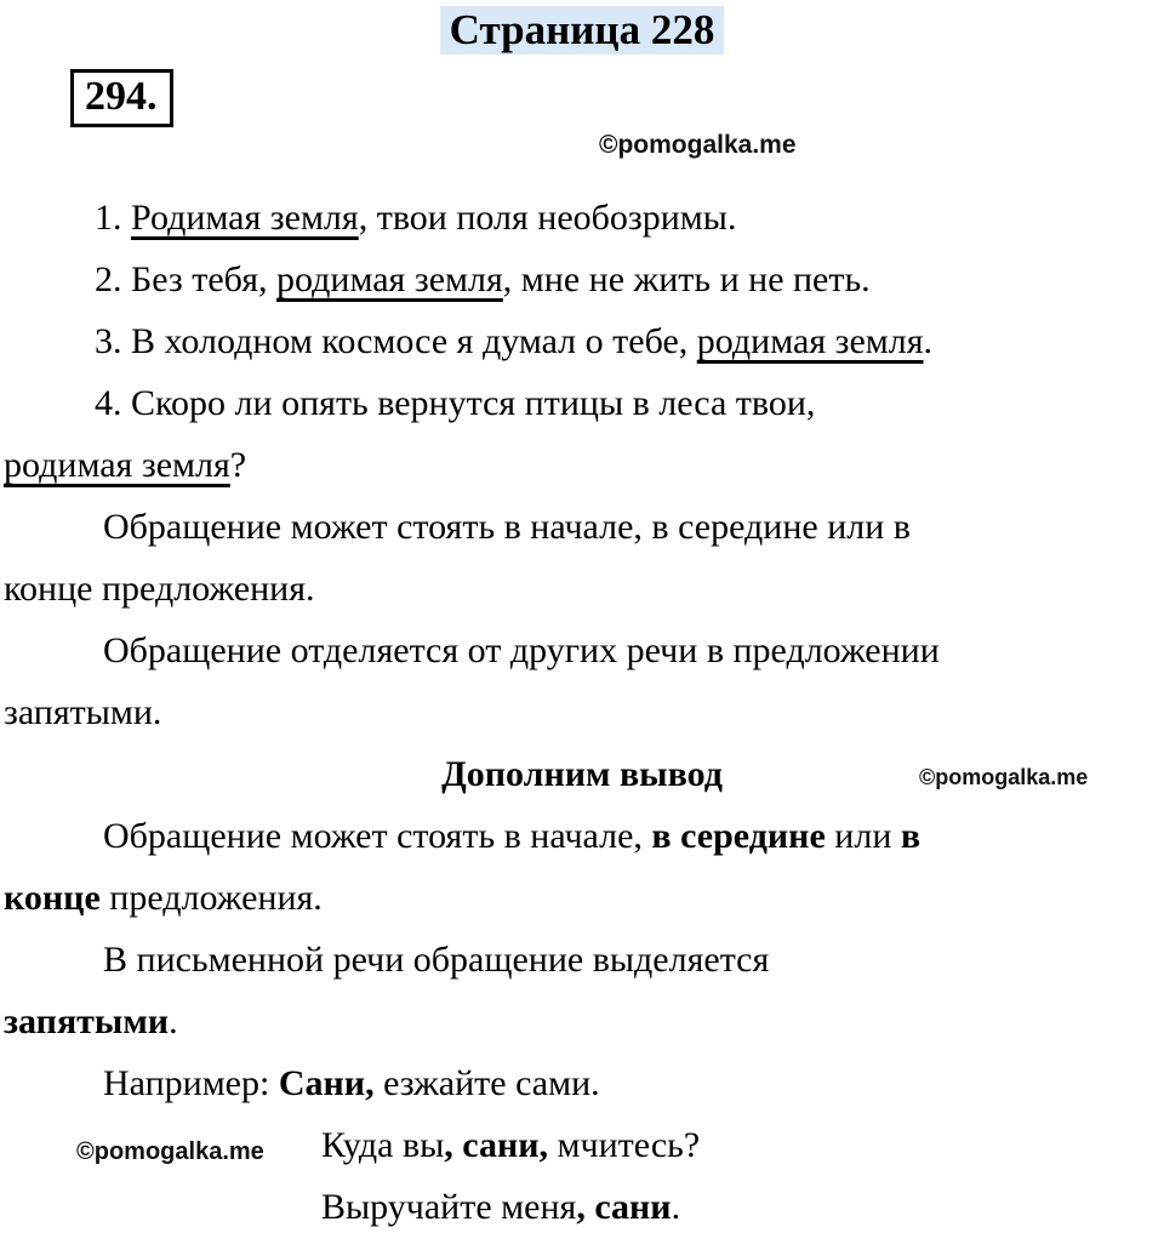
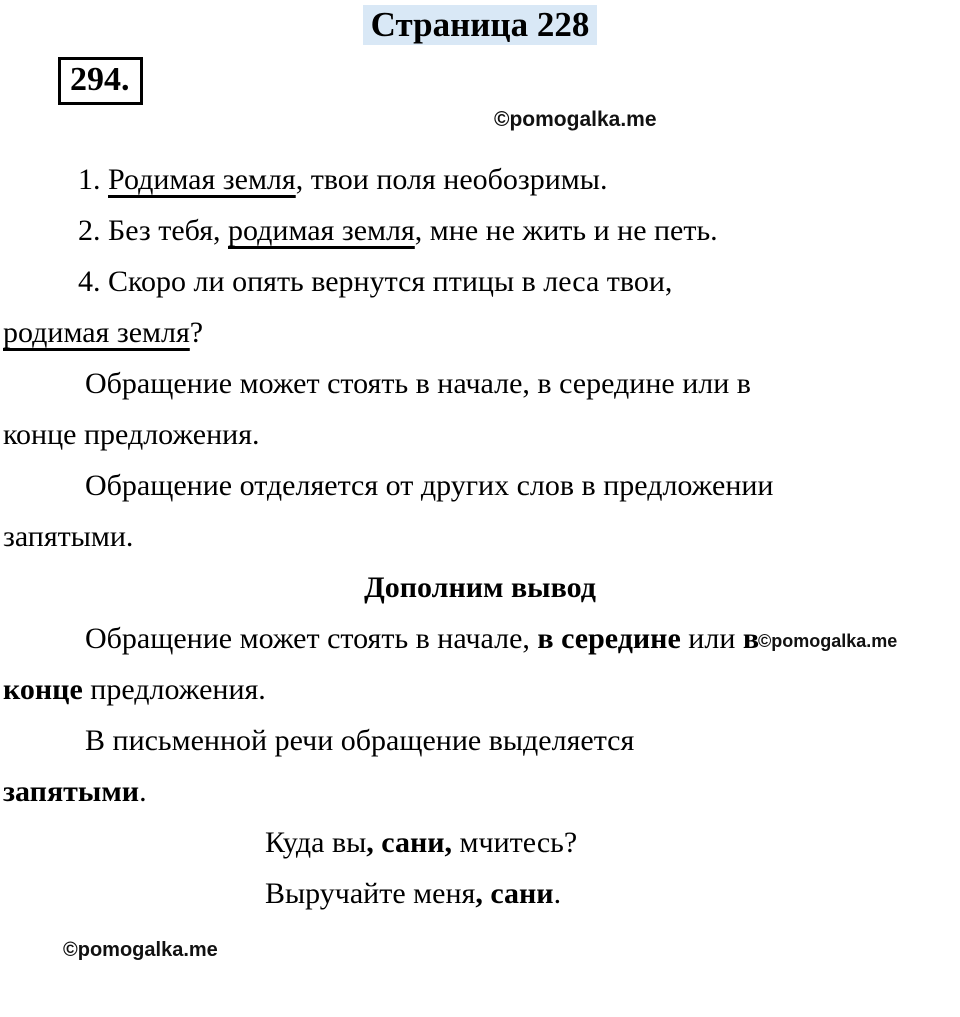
  Страница 228
  294.
  ©pomogalka.me
  ©pomogalka.me
  ©pomogalka.me
  1. Родимая земля, твои поля необозримы.
  2. Без тебя, родимая земля, мне не жить и не петь.
- 3. В холодном космосе я думал о тебе, родимая земля.
  4. Скоро ли опять вернутся птицы в леса твои,
  родимая земля?
  Обращение может стоять в начале, в середине или в
  конце предложения.
- Обращение отделяется от других речи в предложении
+ Обращение отделяется от других слов в предложении
  запятыми.
  Дополним вывод
  Обращение может стоять в начале, в середине или в
  конце предложения.
  В письменной речи обращение выделяется
  запятыми.
- Например: Сани, езжайте сами.
  Куда вы, сани, мчитесь?
  Выручайте меня, сани.
